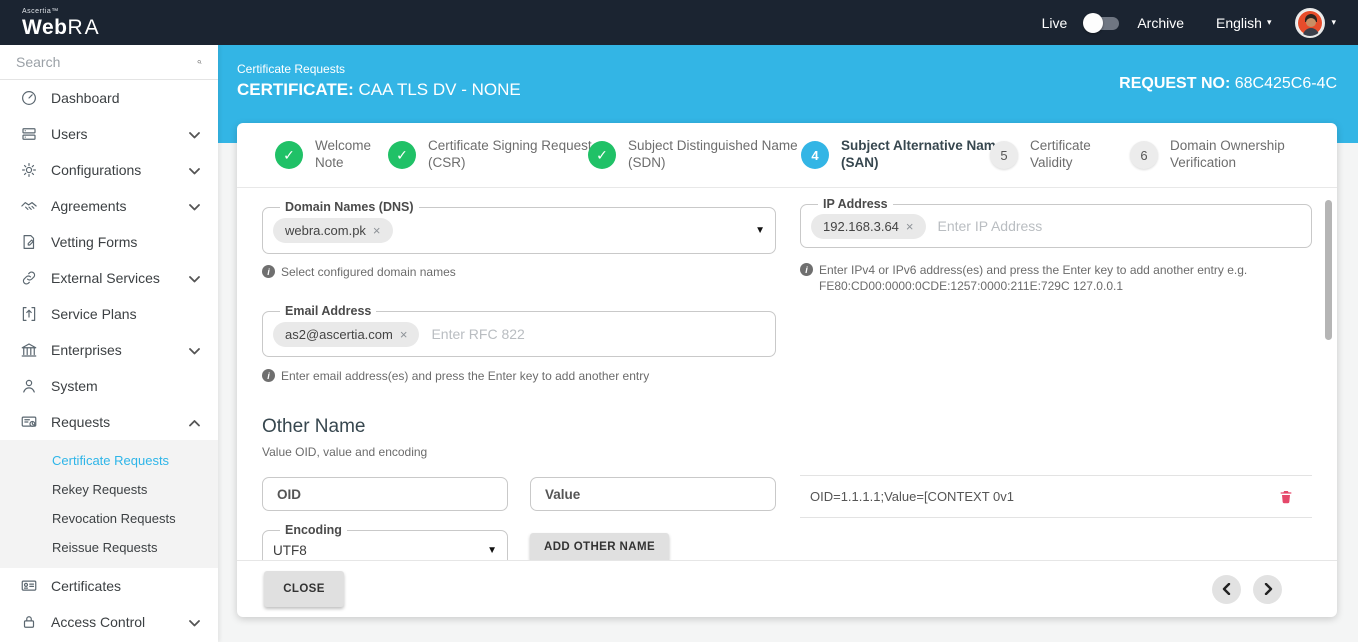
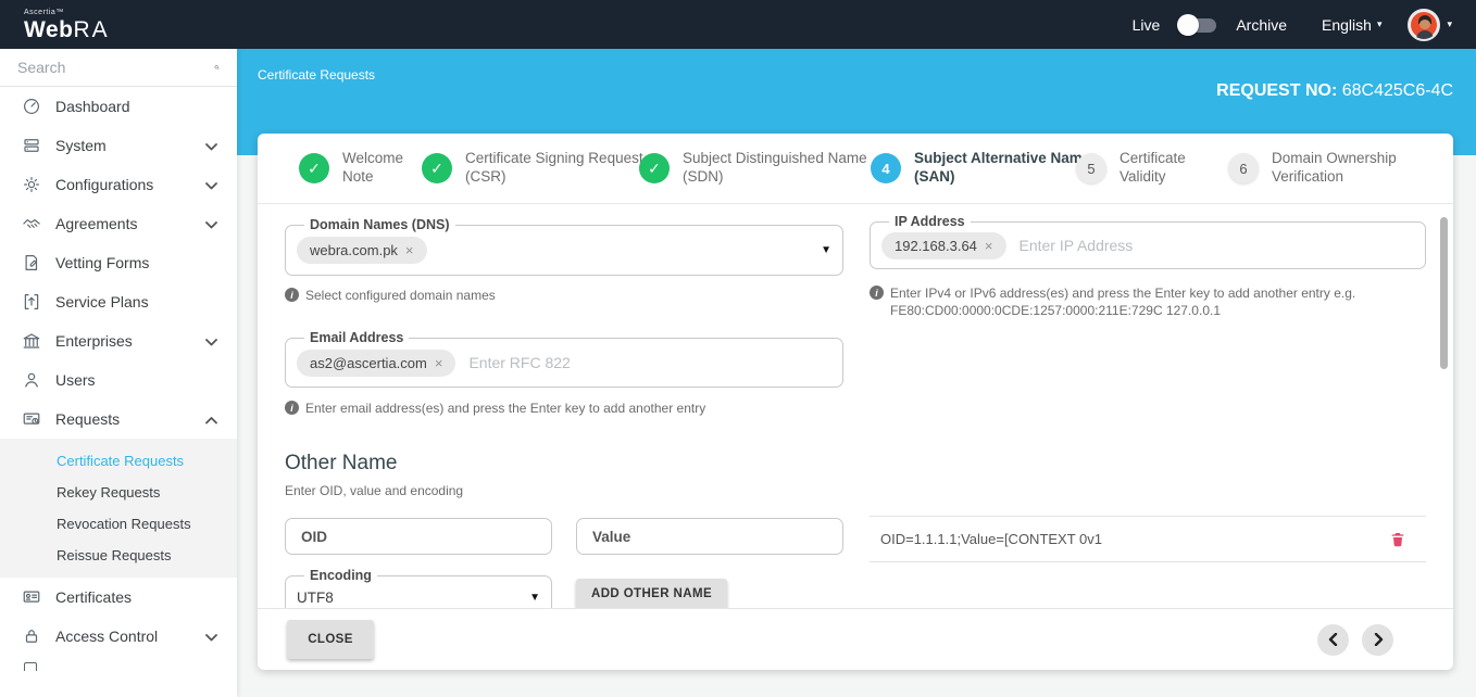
  WebRA
  Live
  Archive
  English
  ▾
  ▾
  Search
  Dashboard
- Users
+ System
  Configurations
  Agreements
  Vetting Forms
- External Services
  Service Plans
  Enterprises
- System
+ Users
  Requests
  Certificate Requests
  Rekey Requests
  Revocation Requests
  Reissue Requests
  Certificates
  Access Control
  Certificate Requests
- CERTIFICATE: CAA TLS DV - NONE
  REQUEST NO: 68C425C6-4C
  ✓
  Welcome Note
  ✓
  Certificate Signing Request (CSR)
  ✓
  Subject Distinguished Name (SDN)
  4
  Subject Alternative Nam (SAN)
  5
  Certificate Validity
  6
  Domain Ownership Verification
  Domain Names (DNS)
  webra.com.pk
  ×
  ▼
  i
  Select configured domain names
  IP Address
  192.168.3.64
  ×
  Enter IP Address
  i
  Enter IPv4 or IPv6 address(es) and press the Enter key to add another entry e.g. FE80:CD00:0000:0CDE:1257:0000:211E:729C 127.0.0.1
  Email Address
  as2@ascertia.com
  ×
  Enter RFC 822
  i
  Enter email address(es) and press the Enter key to add another entry
  Other Name
- Value OID, value and encoding
+ Enter OID, value and encoding
  OID
  Value
  OID=1.1.1.1;Value=[CONTEXT 0v1
  Encoding
  UTF8
  ▼
  ADD OTHER NAME
  CLOSE
